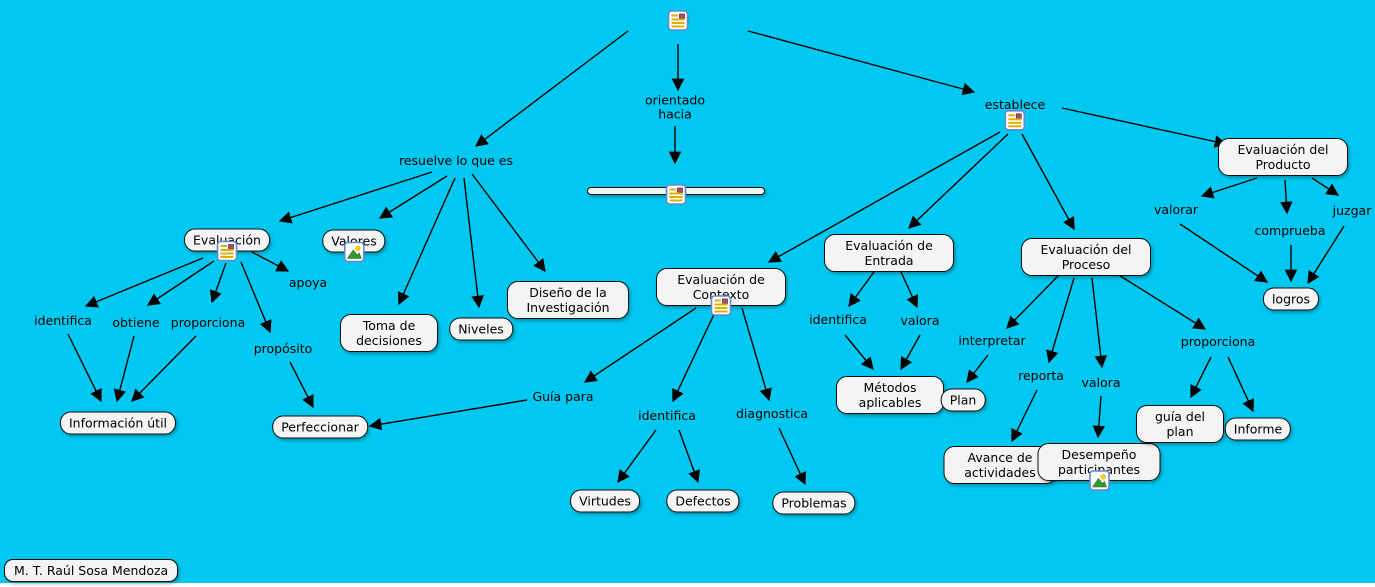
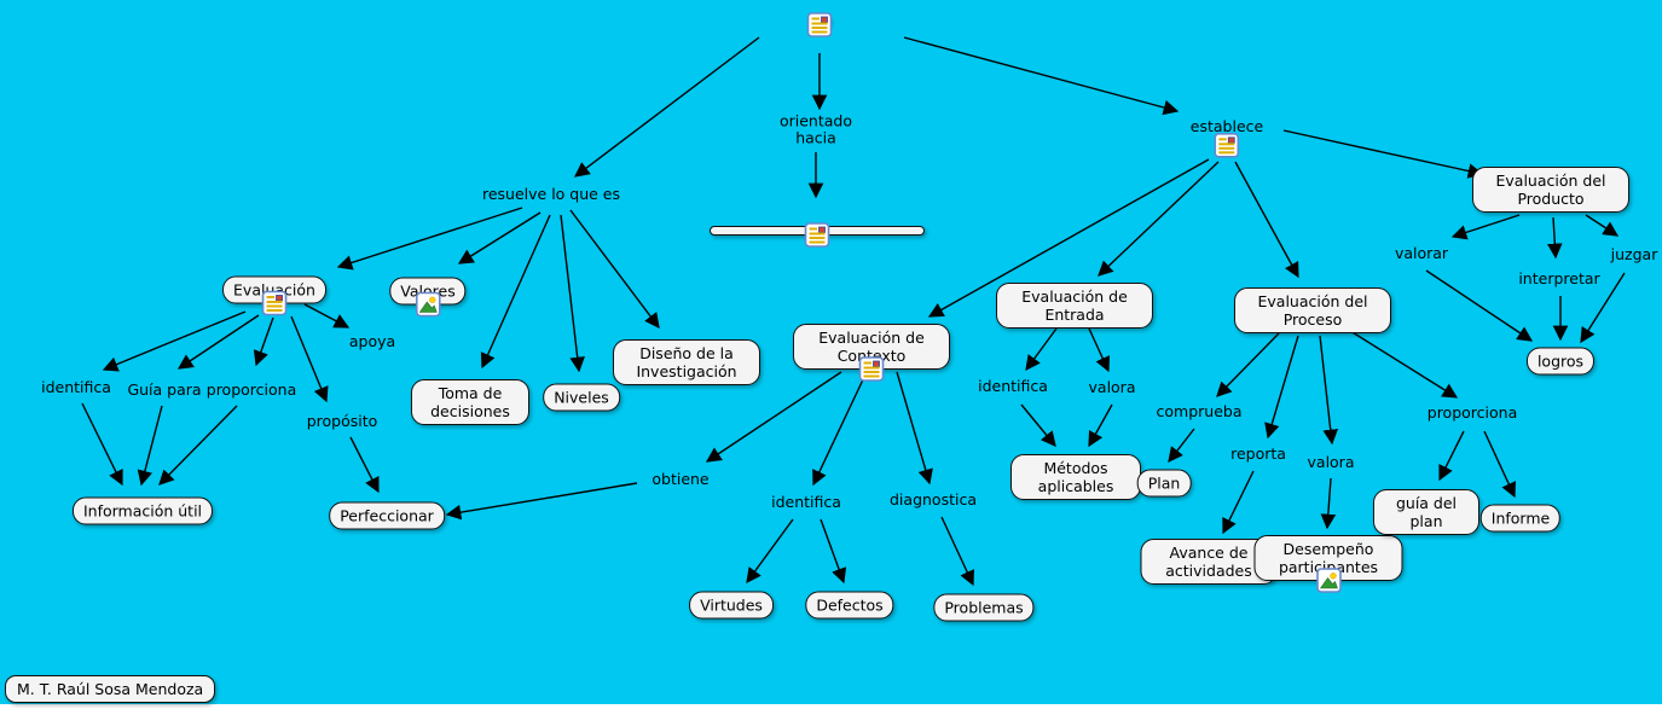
  Evaluación
  Valores
  Toma de decisiones
  Niveles
  Diseño de la Investigación
  Evaluación de Contexto
  Información útil
  Perfeccionar
  Virtudes
  Defectos
  Problemas
  Evaluación de Entrada
  Métodos aplicables
  Plan
  Evaluación del Proceso
  Avance de actividades
  Desempeño participantes
  guía del plan
  Informe
  Evaluación del Producto
  logros
  M. T. Raúl Sosa Mendoza
  orientado hacia
  establece
  resuelve lo que es
  identifica
- obtiene
+ Guía para
  proporciona
  propósito
  apoya
- Guía para
+ obtiene
  identifica
  diagnostica
  identifica
  valora
- interpretar
+ comprueba
  reporta
  valora
  proporciona
  valorar
- comprueba
+ interpretar
  juzgar
